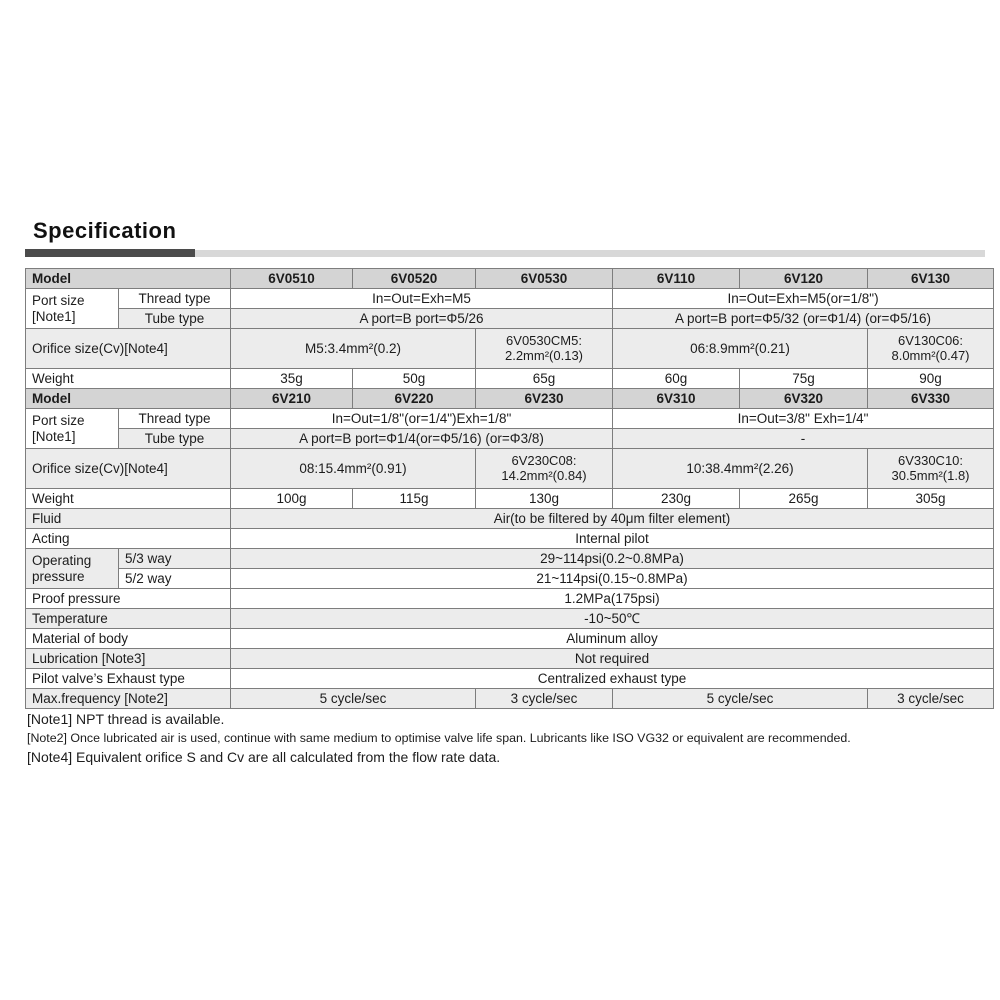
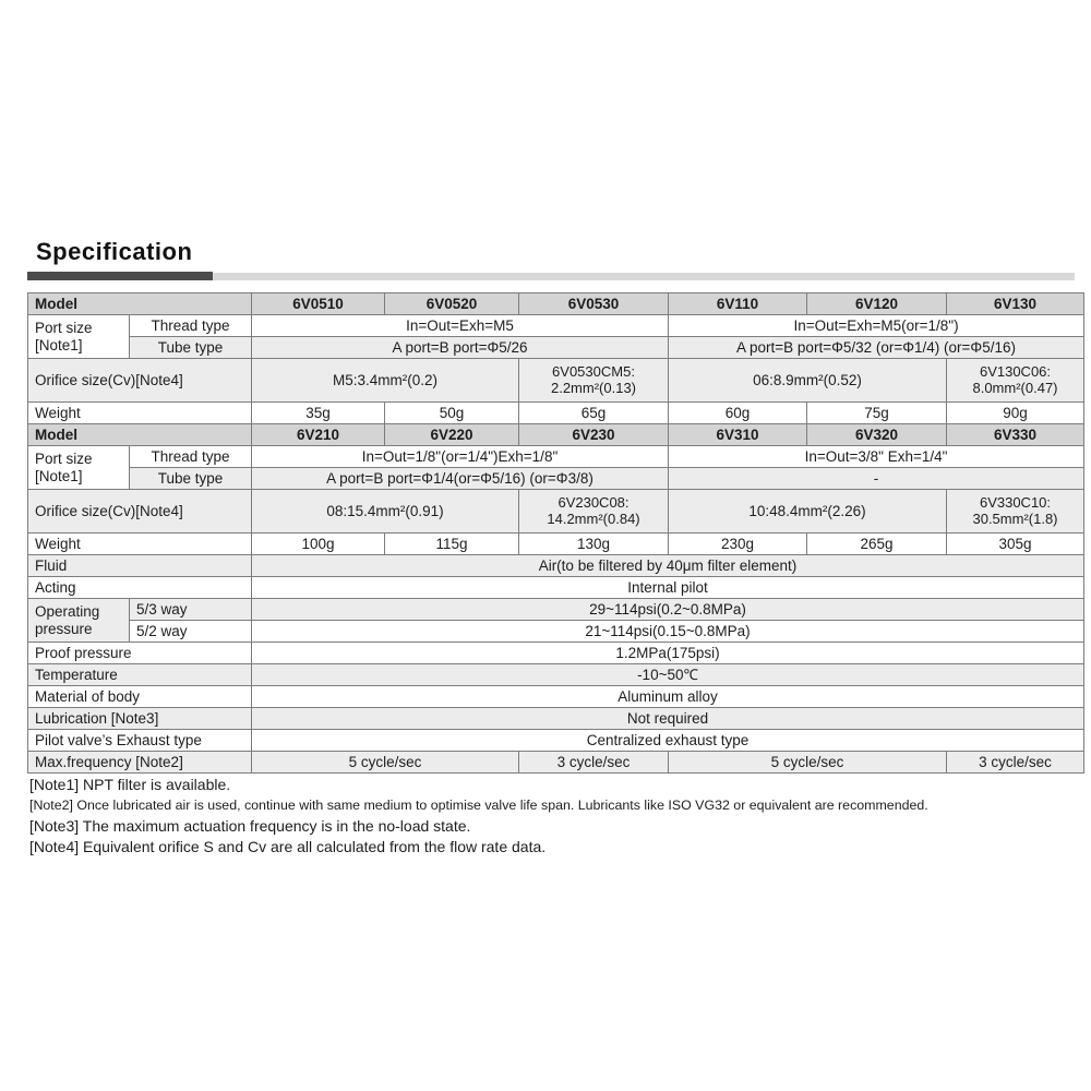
  Specification
  Model	6V0510	6V0520	6V0530	6V110	6V120	6V130
  Port size [Note1]	Thread type	In=Out=Exh=M5	In=Out=Exh=M5(or=1/8")
  Tube type	A port=B port=Φ5/26	A port=B port=Φ5/32 (or=Φ1/4) (or=Φ5/16)
- Orifice size(Cv)[Note4]	M5:3.4mm²(0.2)	6V0530CM5: 2.2mm²(0.13)	06:8.9mm²(0.21)	6V130C06: 8.0mm²(0.47)
+ Orifice size(Cv)[Note4]	M5:3.4mm²(0.2)	6V0530CM5: 2.2mm²(0.13)	06:8.9mm²(0.52)	6V130C06: 8.0mm²(0.47)
  Weight	35g	50g	65g	60g	75g	90g
  Model	6V210	6V220	6V230	6V310	6V320	6V330
  Port size [Note1]	Thread type	In=Out=1/8"(or=1/4")Exh=1/8"	In=Out=3/8" Exh=1/4"
  Tube type	A port=B port=Φ1/4(or=Φ5/16) (or=Φ3/8)	-
- Orifice size(Cv)[Note4]	08:15.4mm²(0.91)	6V230C08: 14.2mm²(0.84)	10:38.4mm²(2.26)	6V330C10: 30.5mm²(1.8)
+ Orifice size(Cv)[Note4]	08:15.4mm²(0.91)	6V230C08: 14.2mm²(0.84)	10:48.4mm²(2.26)	6V330C10: 30.5mm²(1.8)
  Weight	100g	115g	130g	230g	265g	305g
  Fluid	Air(to be filtered by 40μm filter element)
  Acting	Internal pilot
  Operating pressure	5/3 way	29~114psi(0.2~0.8MPa)
  5/2 way	21~114psi(0.15~0.8MPa)
  Proof pressure	1.2MPa(175psi)
  Temperature	-10~50℃
  Material of body	Aluminum alloy
  Lubrication [Note3]	Not required
  Pilot valve’s Exhaust type	Centralized exhaust type
  Max.frequency [Note2]	5 cycle/sec	3 cycle/sec	5 cycle/sec	3 cycle/sec
- [Note1] NPT thread is available.
+ [Note1] NPT filter is available.
  [Note2] Once lubricated air is used, continue with same medium to optimise valve life span. Lubricants like ISO VG32 or equivalent are recommended.
+ [Note3] The maximum actuation frequency is in the no-load state.
  [Note4] Equivalent orifice S and Cv are all calculated from the flow rate data.
